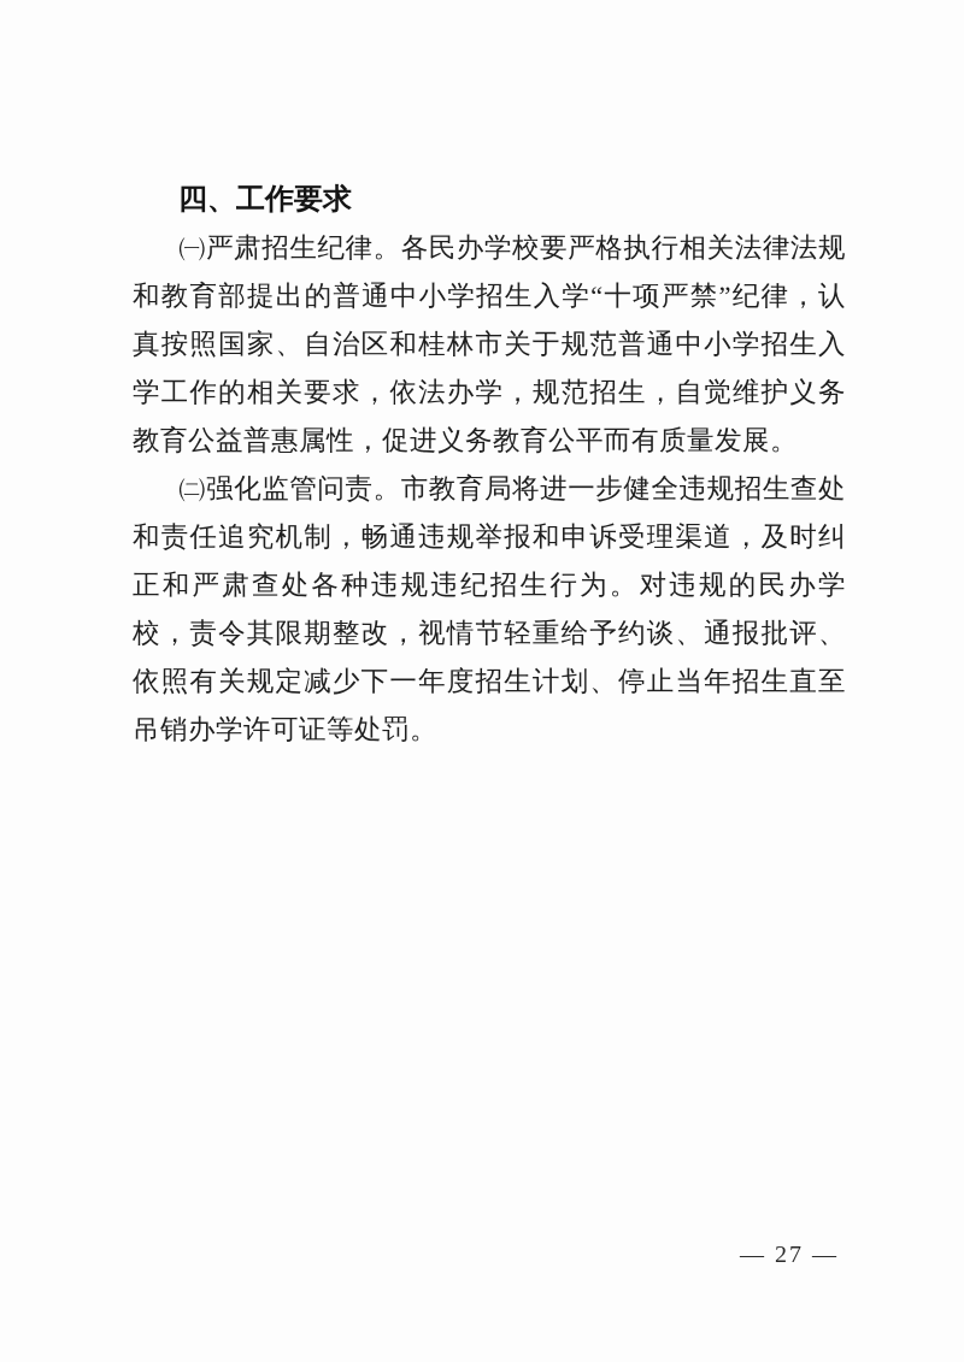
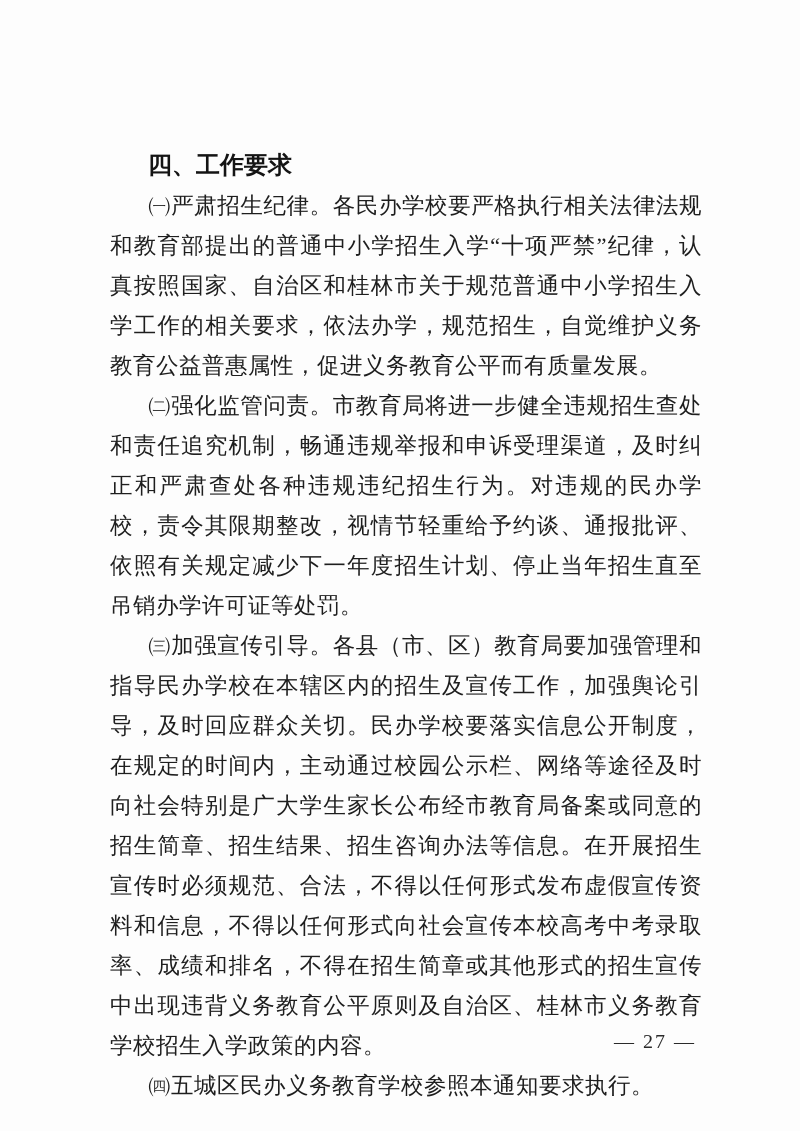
  四、工作要求
  ㈠严肃招生纪律。各民办学校要严格执行相关法律法规和教育部提出的普通中小学招生入学“十项严禁”纪律，认真按照国家、自治区和桂林市关于规范普通中小学招生入学工作的相关要求，依法办学，规范招生，自觉维护义务教育公益普惠属性，促进义务教育公平而有质量发展。
  ㈡强化监管问责。市教育局将进一步健全违规招生查处和责任追究机制，畅通违规举报和申诉受理渠道，及时纠正和严肃查处各种违规违纪招生行为。对违规的民办学校，责令其限期整改，视情节轻重给予约谈、通报批评、依照有关规定减少下一年度招生计划、停止当年招生直至吊销办学许可证等处罚。
+ ㈢加强宣传引导。各县（市、区）教育局要加强管理和指导民办学校在本辖区内的招生及宣传工作，加强舆论引导，及时回应群众关切。民办学校要落实信息公开制度，在规定的时间内，主动通过校园公示栏、网络等途径及时向社会特别是广大学生家长公布经市教育局备案或同意的招生简章、招生结果、招生咨询办法等信息。在开展招生宣传时必须规范、合法，不得以任何形式发布虚假宣传资料和信息，不得以任何形式向社会宣传本校高考中考录取率、成绩和排名，不得在招生简章或其他形式的招生宣传中出现违背义务教育公平原则及自治区、桂林市义务教育学校招生入学政策的内容。
+ ㈣五城区民办义务教育学校参照本通知要求执行。
  — 27 —
